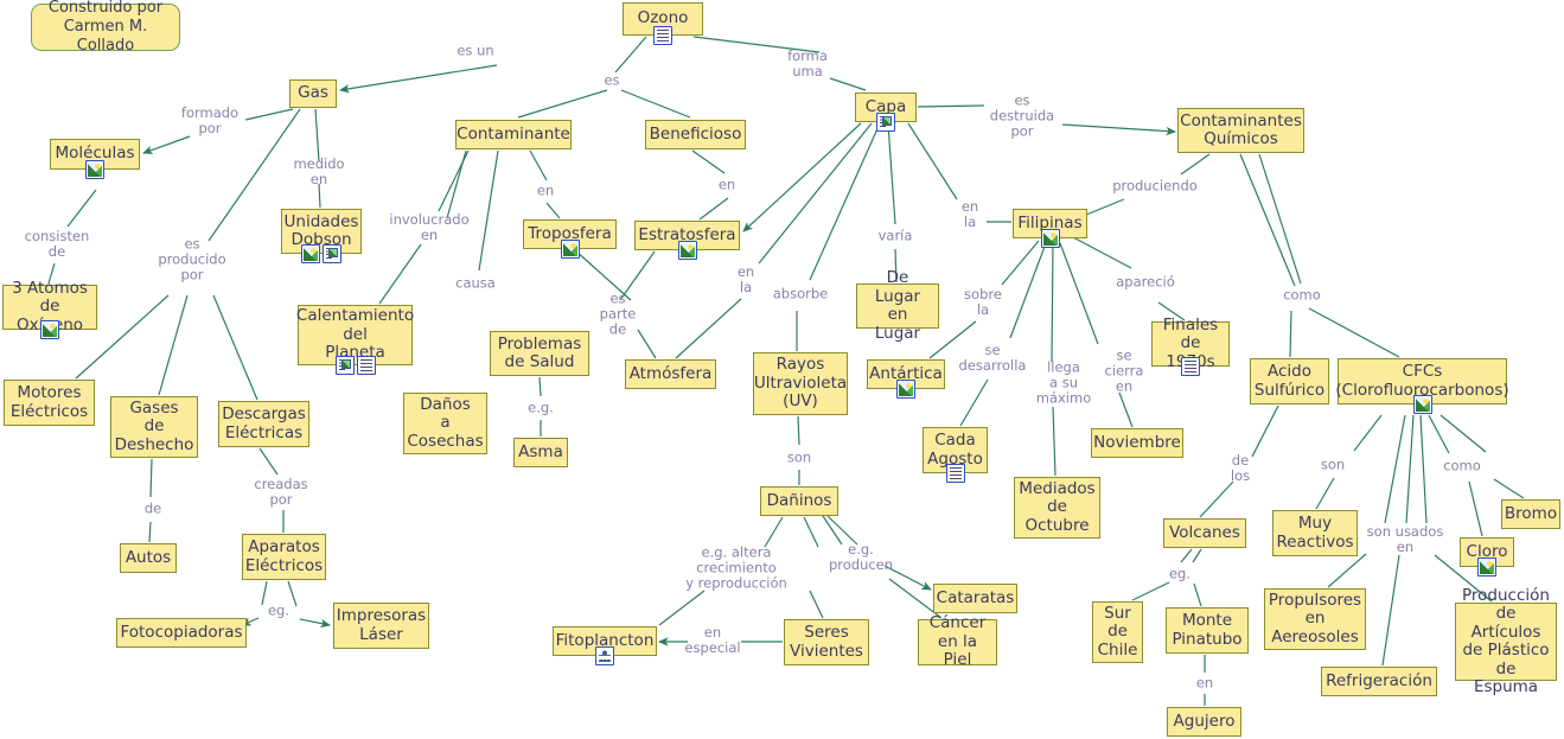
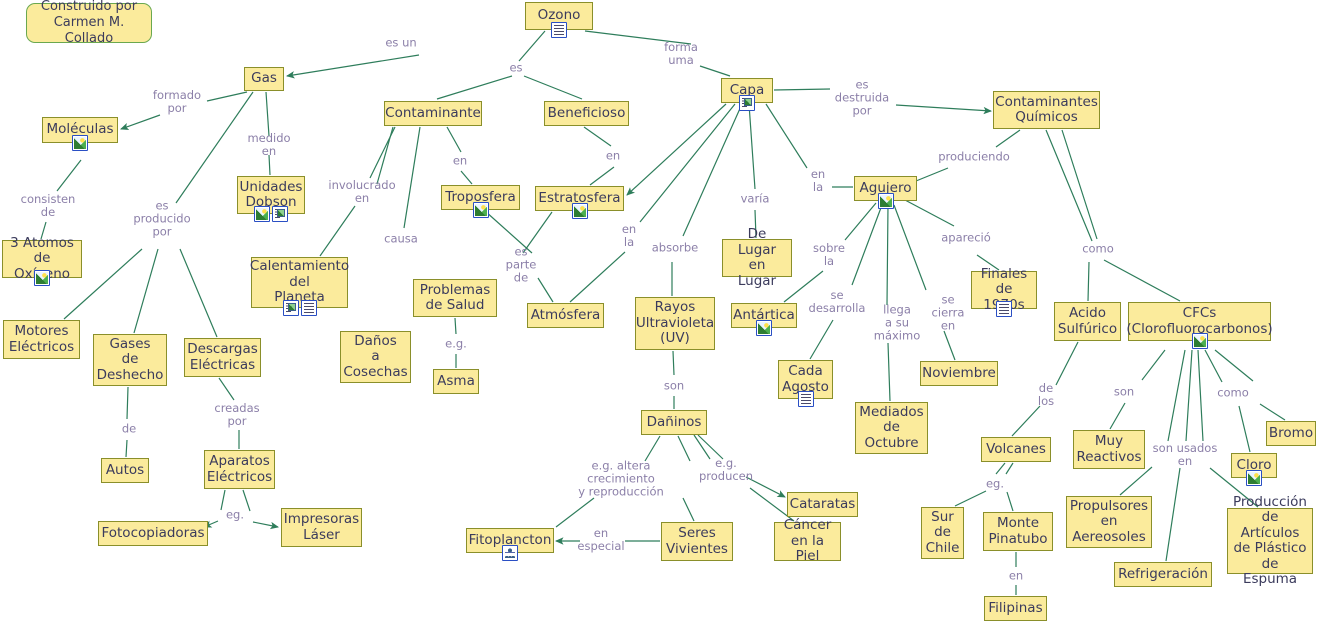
  Construido por
  Carmen M. Collado
  Ozono
  Gas
  Moléculas
  Contaminante
  Beneficioso
  Capa
  Contaminantes
  Químicos
  Unidades
  Dobson
  Troposfera
  Estratosfera
- Filipinas
+ Agujero
  3 Atomos
  Calentamiento
  del
  Planeta
  De Lugar
  en Lugar
  Finales
  de 10s
  Motores
  Eléctricos
  Problemas
  de Salud
  Atmósfera
  Rayos
  Ultravioleta
  (UV)
  Antártica
  Acido
  Sulfúrico
  CFCs
  (Clorofluorocarbonos)
  Gases
  de
  Deshecho
  Descargas
  Eléctricas
  Daños
  a
  Cosechas
  Cada
  Agosto
  Noviembre
  Bromo
  Asma
  Mediados
  de
  Octubre
  Dañinos
  Volcanes
  Muy
  Reactivos
  Cloro
  Autos
  Aparatos
  Eléctricos
  Cataratas
  Propulsores
  en
  Aereosoles
  Producción
  de Artículos
  de Plástico
  de Espuma
  Sur
  de
  Chile
  Monte
  Pinatubo
  Impresoras
  Láser
  Fotocopiadoras
  Fitoplancton
  Seres
  Vivientes
  Cáncer
  en la Piel
  Refrigeración
- Agujero
+ Filipinas
  es un
  es
  forma
  uma
  formado
  por
  es
  destruida
  por
  medido
  en
  involucrado
  en
  en
  en
  en
  la
  varía
  produciendo
  consisten
  de
  es
  producido
  por
  causa
  es
  parte
  de
  en
  la
  absorbe
  sobre
  la
  apareció
  como
  se
  desarrolla
  llega
  a su
  máximo
  se
  cierra
  en
  e.g.
  de
  los
  son
  como
  son usados
  en
  de
  creadas
  por
  son
  eg.
  en
  eg.
  e.g. altera
  crecimiento
  y reproducción
  e.g.
  producen
  en
  especial
